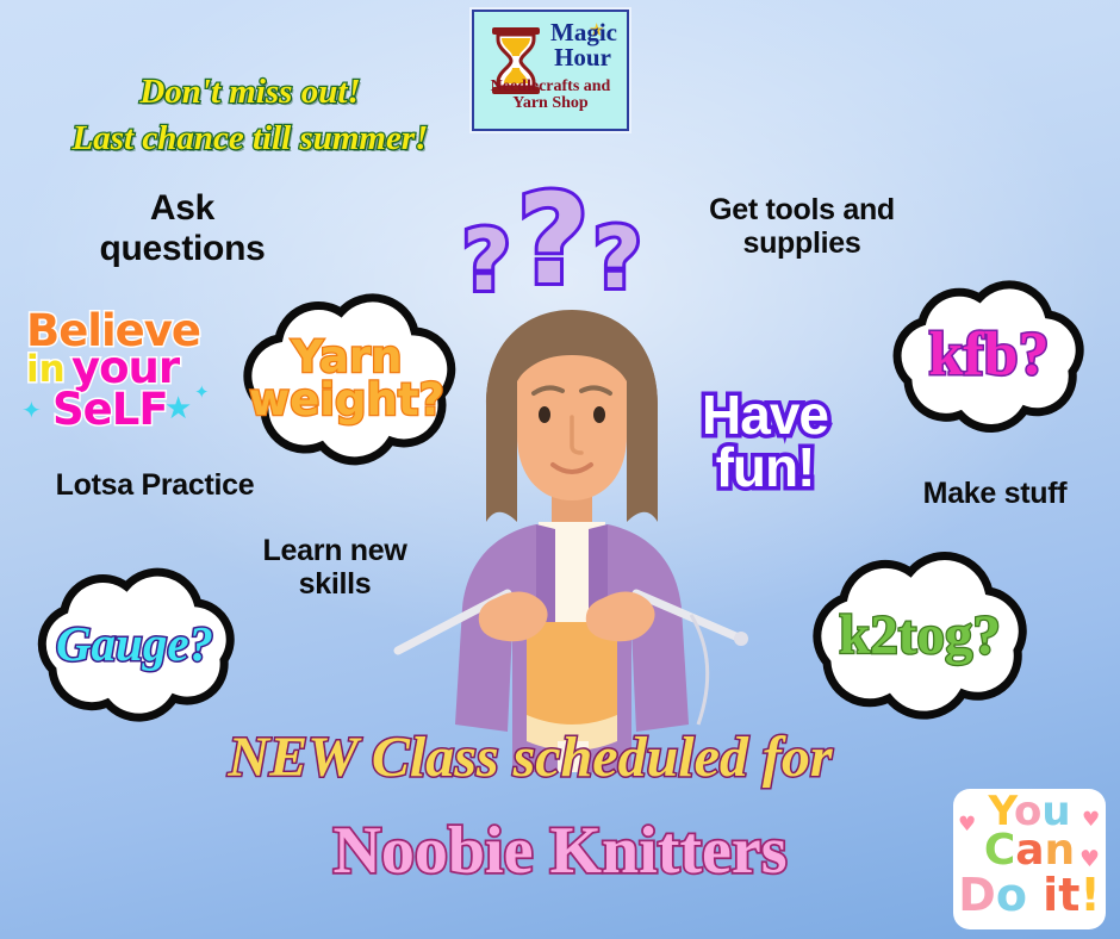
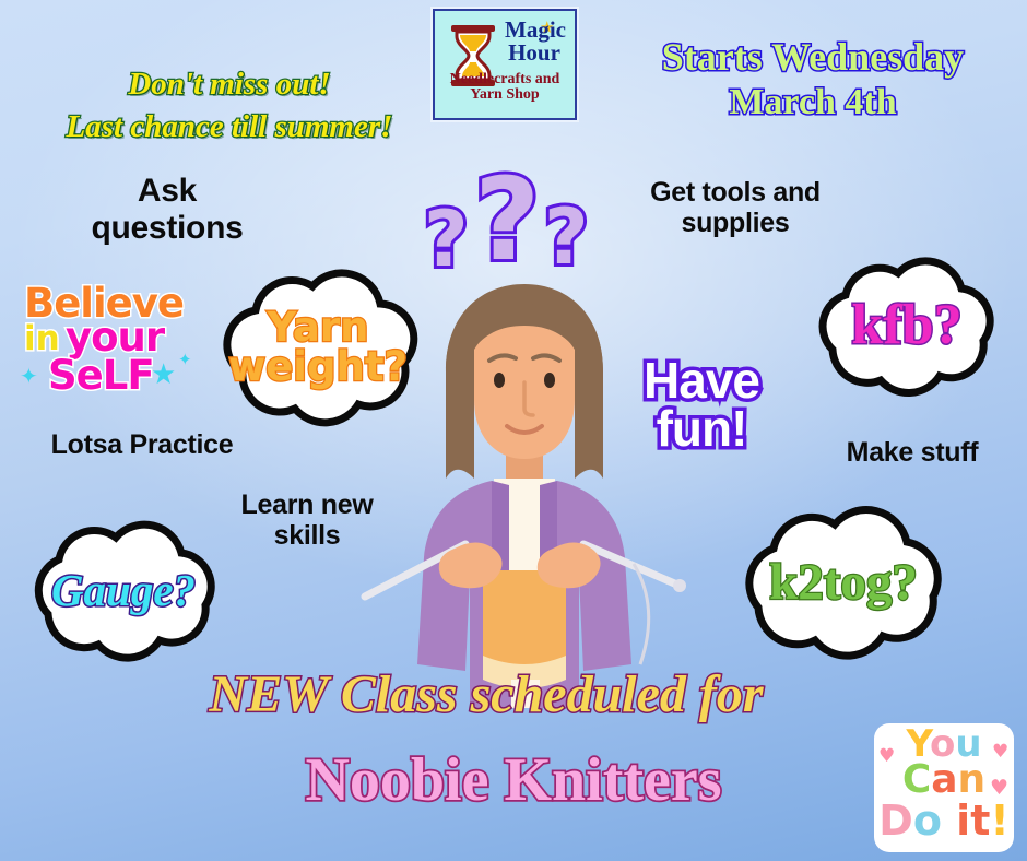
  ★
  Magic
  Hour
  Needlecrafts and
  Yarn Shop
  Don't miss out!
  Last chance till summer!
+ Starts Wednesday
+ March 4th
  Ask
  questions
  Get tools and
  supplies
  Lotsa Practice
  Learn new
  skills
  Make stuff
  Have
  fun!
  ?
  ?
  ?
  Yarn
  weight?
  kfb?
  k2tog?
  Gauge?
  Believe
  in
  your
  SeLF
  ✦
  ★
  ✦
  You
  Can
  Do it!
  ♥
  ♥
  ♥
  NEW Class scheduled for
  Noobie Knitters
